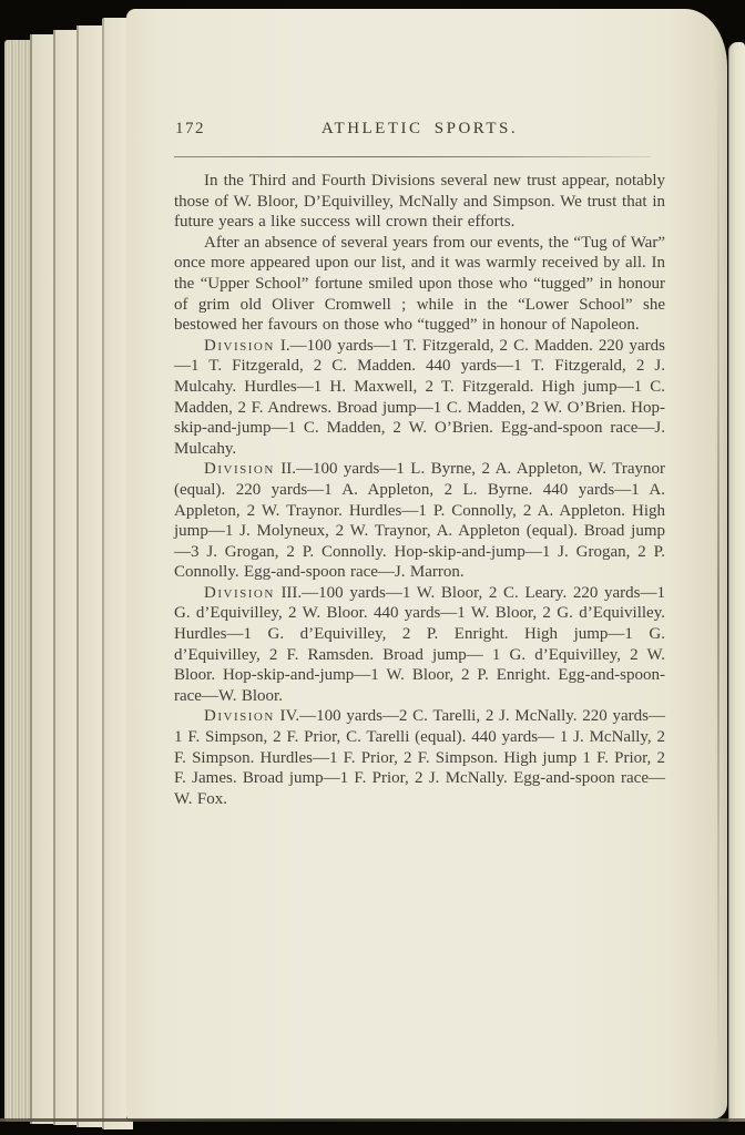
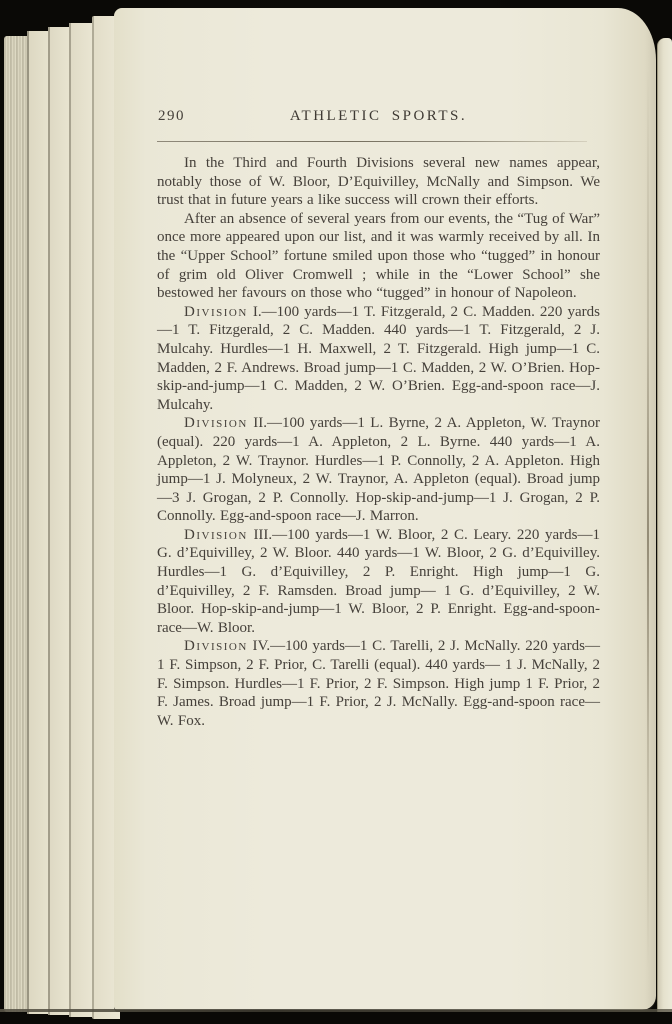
- 172
+ 290
  ATHLETIC SPORTS.
- In the Third and Fourth Divisions several new trust appear, notably those of W. Bloor, D’Equivilley, McNally and Simpson. We trust that in future years a like success will crown their efforts.
+ In the Third and Fourth Divisions several new names appear, notably those of W. Bloor, D’Equivilley, McNally and Simpson. We trust that in future years a like success will crown their efforts.
  After an absence of several years from our events, the “Tug of War” once more appeared upon our list, and it was warmly received by all. In the “Upper School” fortune smiled upon those who “tugged” in honour of grim old Oliver Cromwell ; while in the “Lower School” she bestowed her favours on those who “tugged” in honour of Napoleon.
  Division I.—100 yards—1 T. Fitzgerald, 2 C. Madden. 220 yards—1 T. Fitzgerald, 2 C. Madden. 440 yards—1 T. Fitzgerald, 2 J. Mulcahy. Hurdles—1 H. Maxwell, 2 T. Fitzgerald. High jump—1 C. Madden, 2 F. Andrews. Broad jump—1 C. Madden, 2 W. O’Brien. Hop-skip-and-jump—1 C. Madden, 2 W. O’Brien. Egg-and-spoon race—J. Mulcahy.
  Division II.—100 yards—1 L. Byrne, 2 A. Appleton, W. Traynor (equal). 220 yards—1 A. Appleton, 2 L. Byrne. 440 yards—1 A. Appleton, 2 W. Traynor. Hurdles—1 P. Connolly, 2 A. Appleton. High jump—1 J. Molyneux, 2 W. Traynor, A. Appleton (equal). Broad jump—3 J. Grogan, 2 P. Connolly. Hop-skip-and-jump—1 J. Grogan, 2 P. Connolly. Egg-and-spoon race—J. Marron.
  Division III.—100 yards—1 W. Bloor, 2 C. Leary. 220 yards—1 G. d’Equivilley, 2 W. Bloor. 440 yards—1 W. Bloor, 2 G. d’Equivilley. Hurdles—1 G. d’Equivilley, 2 P. Enright. High jump—1 G. d’Equivilley, 2 F. Ramsden. Broad jump— 1 G. d’Equivilley, 2 W. Bloor. Hop-skip-and-jump—1 W. Bloor, 2 P. Enright. Egg-and-spoon-race—W. Bloor.
- Division IV.—100 yards—2 C. Tarelli, 2 J. McNally. 220 yards—1 F. Simpson, 2 F. Prior, C. Tarelli (equal). 440 yards— 1 J. McNally, 2 F. Simpson. Hurdles—1 F. Prior, 2 F. Simpson. High jump 1 F. Prior, 2 F. James. Broad jump—1 F. Prior, 2 J. McNally. Egg-and-spoon race—W. Fox.
+ Division IV.—100 yards—1 C. Tarelli, 2 J. McNally. 220 yards—1 F. Simpson, 2 F. Prior, C. Tarelli (equal). 440 yards— 1 J. McNally, 2 F. Simpson. Hurdles—1 F. Prior, 2 F. Simpson. High jump 1 F. Prior, 2 F. James. Broad jump—1 F. Prior, 2 J. McNally. Egg-and-spoon race—W. Fox.
